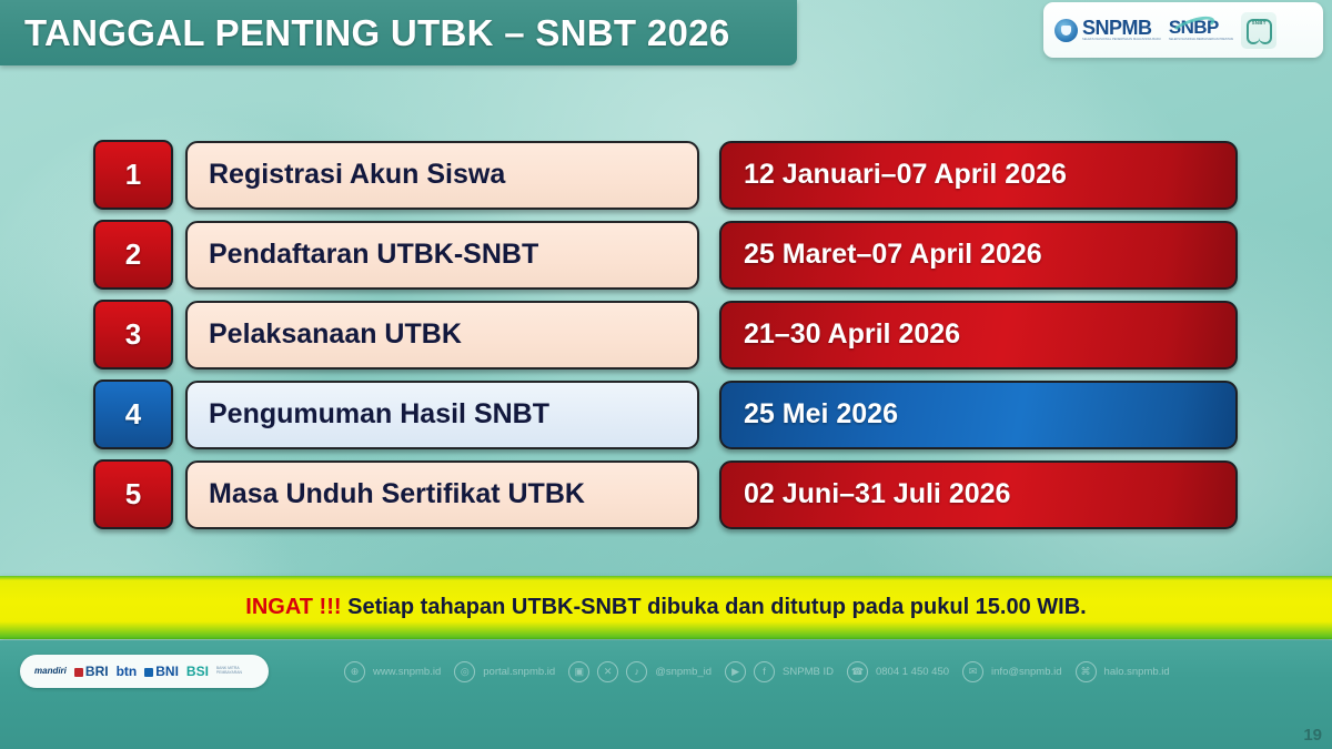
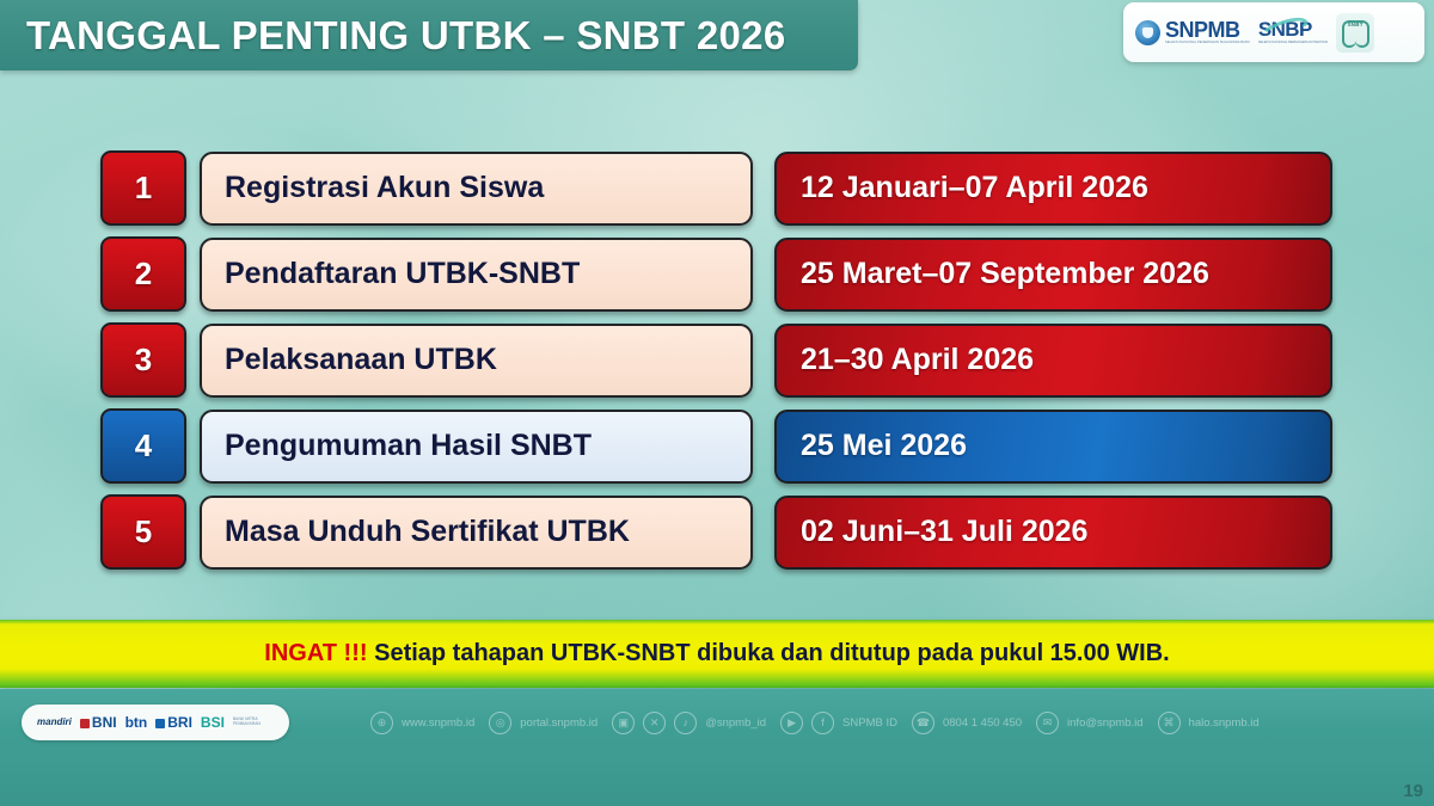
  TANGGAL PENTING UTBK – SNBT 2026
  SNPMB
  SNBP
  1
  Registrasi Akun Siswa
  12 Januari–07 April 2026
  2
  Pendaftaran UTBK-SNBT
- 25 Maret–07 April 2026
+ 25 Maret–07 September 2026
  3
  Pelaksanaan UTBK
  21–30 April 2026
  4
  Pengumuman Hasil SNBT
  25 Mei 2026
  5
  Masa Unduh Sertifikat UTBK
  02 Juni–31 Juli 2026
  INGAT !!! Setiap tahapan UTBK-SNBT dibuka dan ditutup pada pukul 15.00 WIB.
  mandiri
- BRI
+ BNI
  btn
- BNI
+ BRI
  BSI
  ⊕
  www.snpmb.id
  ◎
  portal.snpmb.id
  ▣
  ✕
  ♪
  @snpmb_id
  ▶
  f
  SNPMB ID
  ☎
  0804 1 450 450
  ✉
  info@snpmb.id
  ⌘
  halo.snpmb.id
  19
